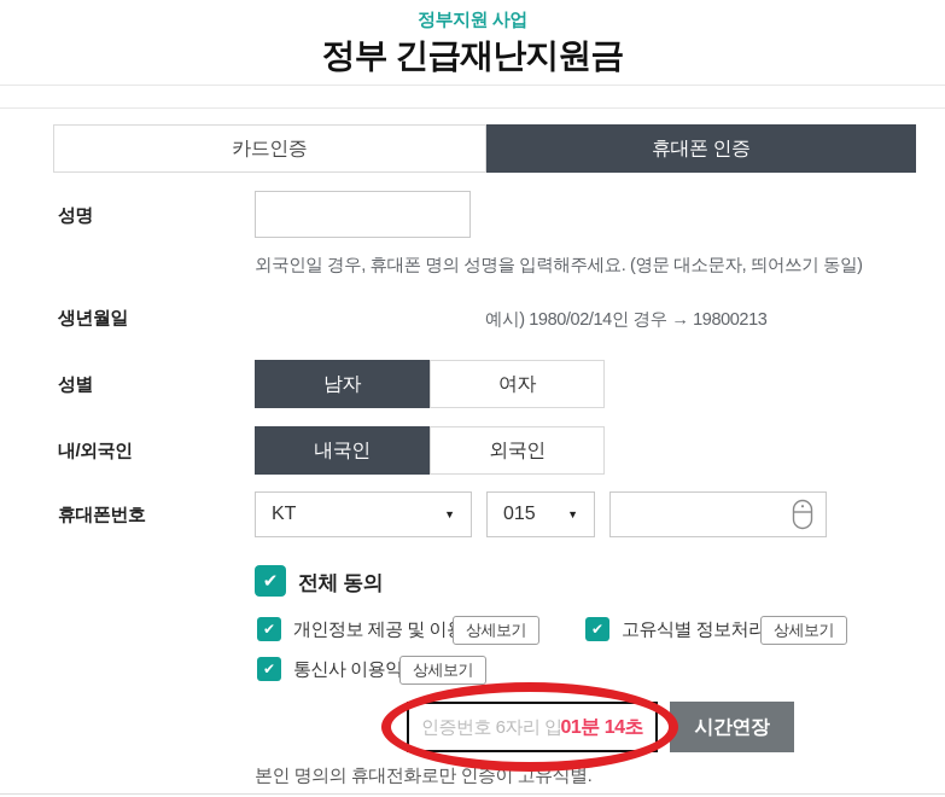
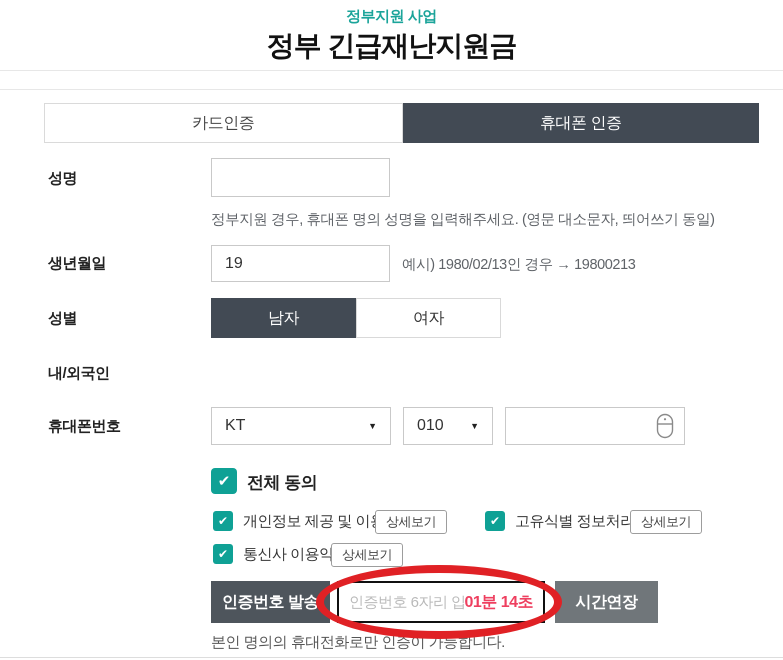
  정부지원 사업
  정부 긴급재난지원금
  카드인증
  휴대폰 인증
  성명
- 외국인일 경우, 휴대폰 명의 성명을 입력해주세요. (영문 대소문자, 띄어쓰기 동일)
+ 정부지원 경우, 휴대폰 명의 성명을 입력해주세요. (영문 대소문자, 띄어쓰기 동일)
  생년월일
+ 19
- 예시) 1980/02/14인 경우 → 19800213
+ 예시) 1980/02/13인 경우 → 19800213
  성별
  남자
  여자
  내/외국인
- 내국인
- 외국인
  휴대폰번호
  KT
  ▼
- 015
+ 010
  ▼
  ✔
  전체 동의
  ✔
  개인정보 제공 및 이
  상세보기
  ✔
  고유식별 정보처리
  상세보기
  ✔
  통신사 이용약
  상세보기
+ 인증번호 발송
  인증번호 6자리 입
  01분 14초
  시간연장
- 본인 명의의 휴대전화로만 인증이 고유식별.
+ 본인 명의의 휴대전화로만 인증이 가능합니다.
